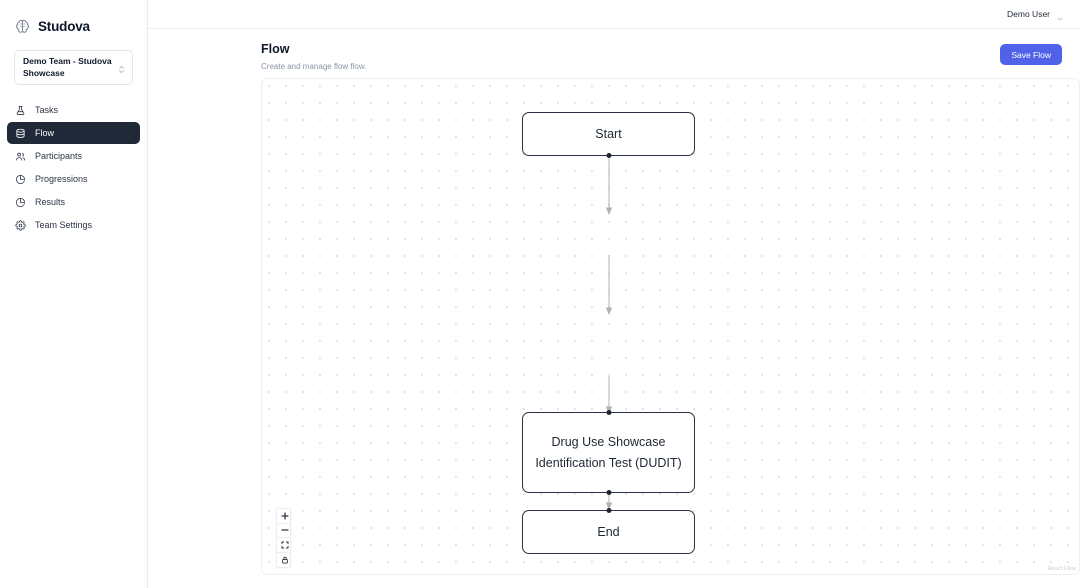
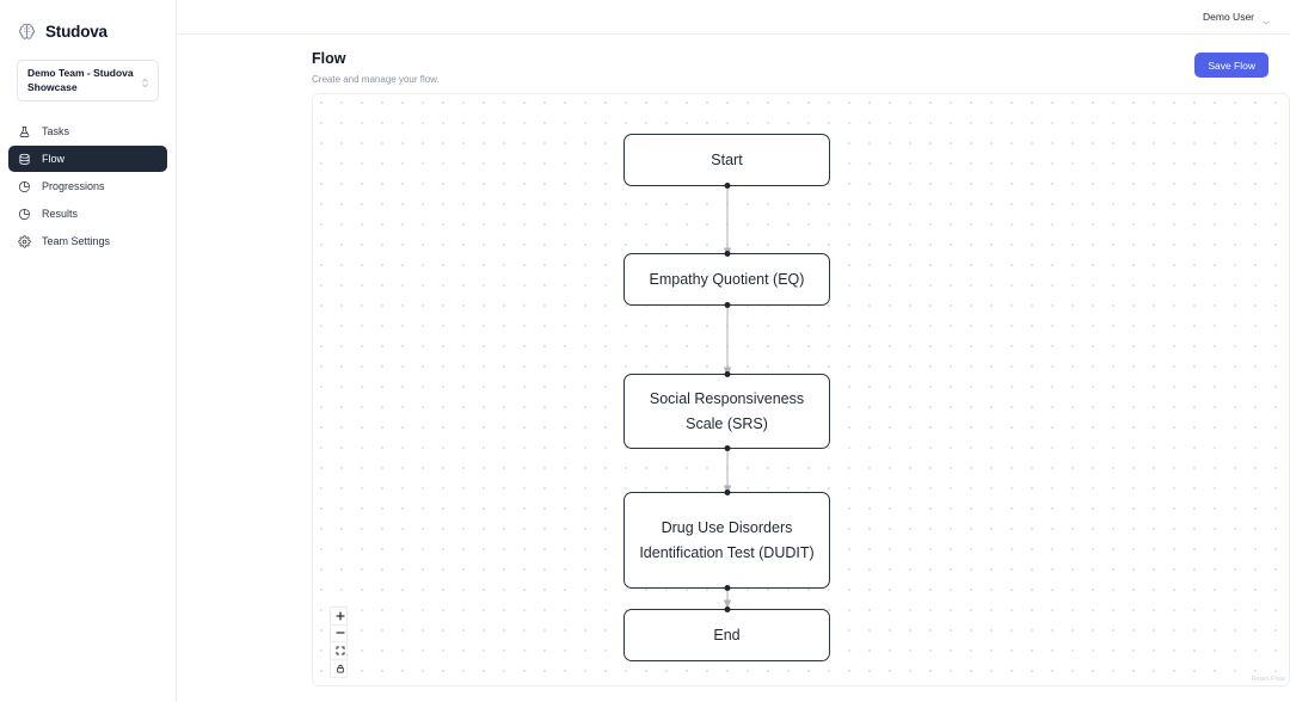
  Studova
  Demo Team - Studova Showcase
  Tasks
  Flow
- Participants
  Progressions
  Results
  Team Settings
  Demo User
  Flow
- Create and manage flow flow.
+ Create and manage your flow.
  Save Flow
  Start
+ Empathy Quotient (EQ)
+ Social Responsiveness Scale (SRS)
- Drug Use Showcase Identification Test (DUDIT)
+ Drug Use Disorders Identification Test (DUDIT)
  End
